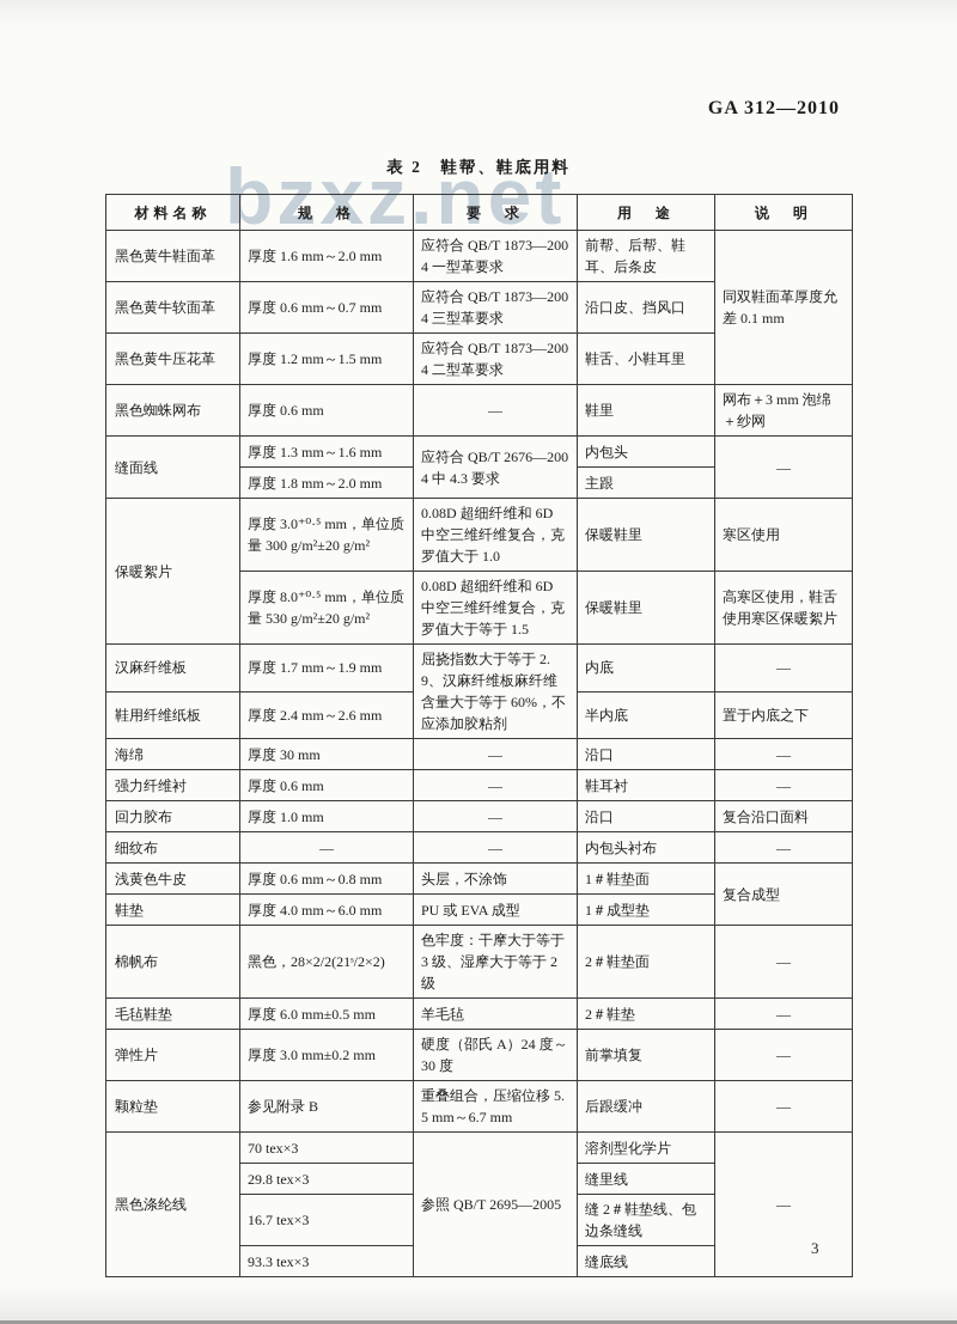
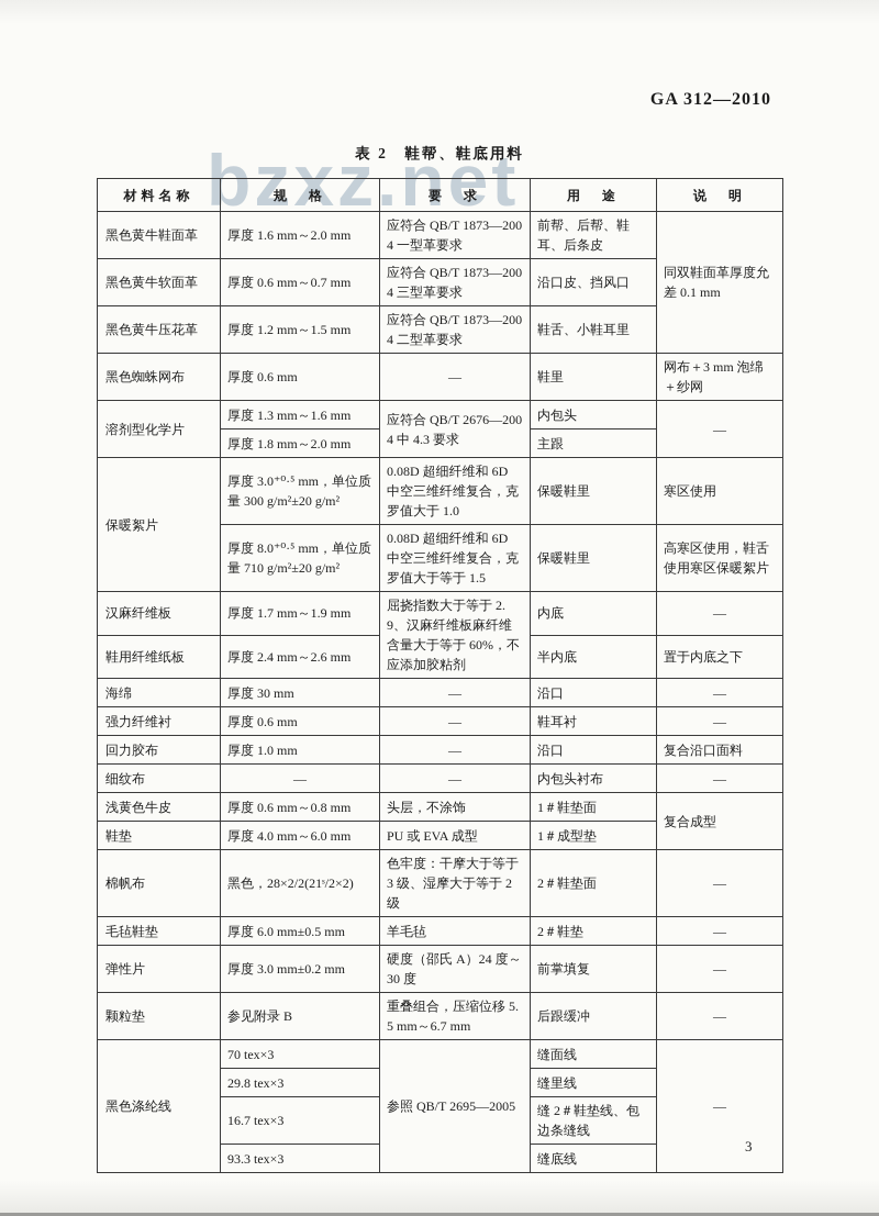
  bzxz.net
  GA 312—2010
  表 2 鞋帮、鞋底用料
  材料名称	规 格	要 求	用 途	说 明
  黑色黄牛鞋面革	厚度 1.6 mm～2.0 mm	应符合 QB/T 1873—2004 一型革要求	前帮、后帮、鞋耳、后条皮	同双鞋面革厚度允差 0.1 mm
  黑色黄牛软面革	厚度 0.6 mm～0.7 mm	应符合 QB/T 1873—2004 三型革要求	沿口皮、挡风口
  黑色黄牛压花革	厚度 1.2 mm～1.5 mm	应符合 QB/T 1873—2004 二型革要求	鞋舌、小鞋耳里
  黑色蜘蛛网布	厚度 0.6 mm	—	鞋里	网布＋3 mm 泡绵＋纱网
- 缝面线	厚度 1.3 mm～1.6 mm	应符合 QB/T 2676—2004 中 4.3 要求	内包头	—
+ 溶剂型化学片	厚度 1.3 mm～1.6 mm	应符合 QB/T 2676—2004 中 4.3 要求	内包头	—
  厚度 1.8 mm～2.0 mm	主跟
  保暖絮片	厚度 3.0⁺⁰·⁵ mm，单位质量 300 g/m²±20 g/m²	0.08D 超细纤维和 6D 中空三维纤维复合，克罗值大于 1.0	保暖鞋里	寒区使用
- 厚度 8.0⁺⁰·⁵ mm，单位质量 530 g/m²±20 g/m²	0.08D 超细纤维和 6D 中空三维纤维复合，克罗值大于等于 1.5	保暖鞋里	高寒区使用，鞋舌使用寒区保暖絮片
+ 厚度 8.0⁺⁰·⁵ mm，单位质量 710 g/m²±20 g/m²	0.08D 超细纤维和 6D 中空三维纤维复合，克罗值大于等于 1.5	保暖鞋里	高寒区使用，鞋舌使用寒区保暖絮片
  汉麻纤维板	厚度 1.7 mm～1.9 mm	屈挠指数大于等于 2.9、汉麻纤维板麻纤维含量大于等于 60%，不应添加胶粘剂	内底	—
  鞋用纤维纸板	厚度 2.4 mm～2.6 mm	半内底	置于内底之下
  海绵	厚度 30 mm	—	沿口	—
  强力纤维衬	厚度 0.6 mm	—	鞋耳衬	—
  回力胶布	厚度 1.0 mm	—	沿口	复合沿口面料
  细纹布	—	—	内包头衬布	—
  浅黄色牛皮	厚度 0.6 mm～0.8 mm	头层，不涂饰	1＃鞋垫面	复合成型
  鞋垫	厚度 4.0 mm～6.0 mm	PU 或 EVA 成型	1＃成型垫
  棉帆布	黑色，28×2/2(21ˢ/2×2)	色牢度：干摩大于等于 3 级、湿摩大于等于 2 级	2＃鞋垫面	—
  毛毡鞋垫	厚度 6.0 mm±0.5 mm	羊毛毡	2＃鞋垫	—
  弹性片	厚度 3.0 mm±0.2 mm	硬度（邵氏 A）24 度～30 度	前掌填复	—
  颗粒垫	参见附录 B	重叠组合，压缩位移 5.5 mm～6.7 mm	后跟缓冲	—
- 黑色涤纶线	70 tex×3	参照 QB/T 2695—2005	溶剂型化学片	—
+ 黑色涤纶线	70 tex×3	参照 QB/T 2695—2005	缝面线	—
  29.8 tex×3	缝里线
  16.7 tex×3	缝 2＃鞋垫线、包边条缝线
  93.3 tex×3	缝底线
  3
